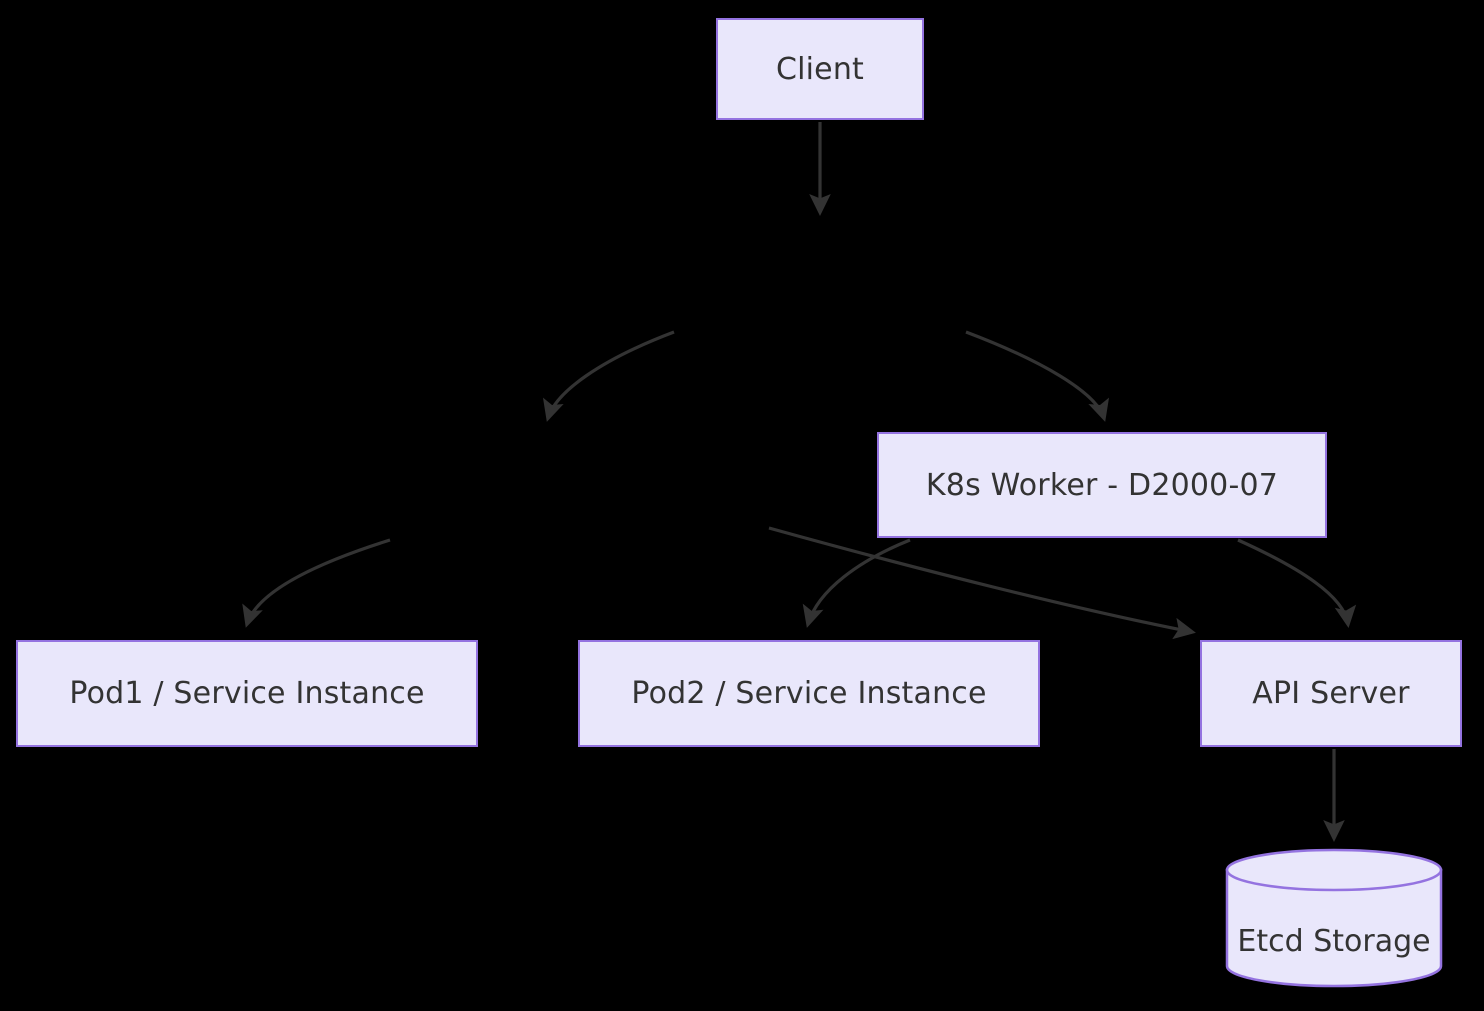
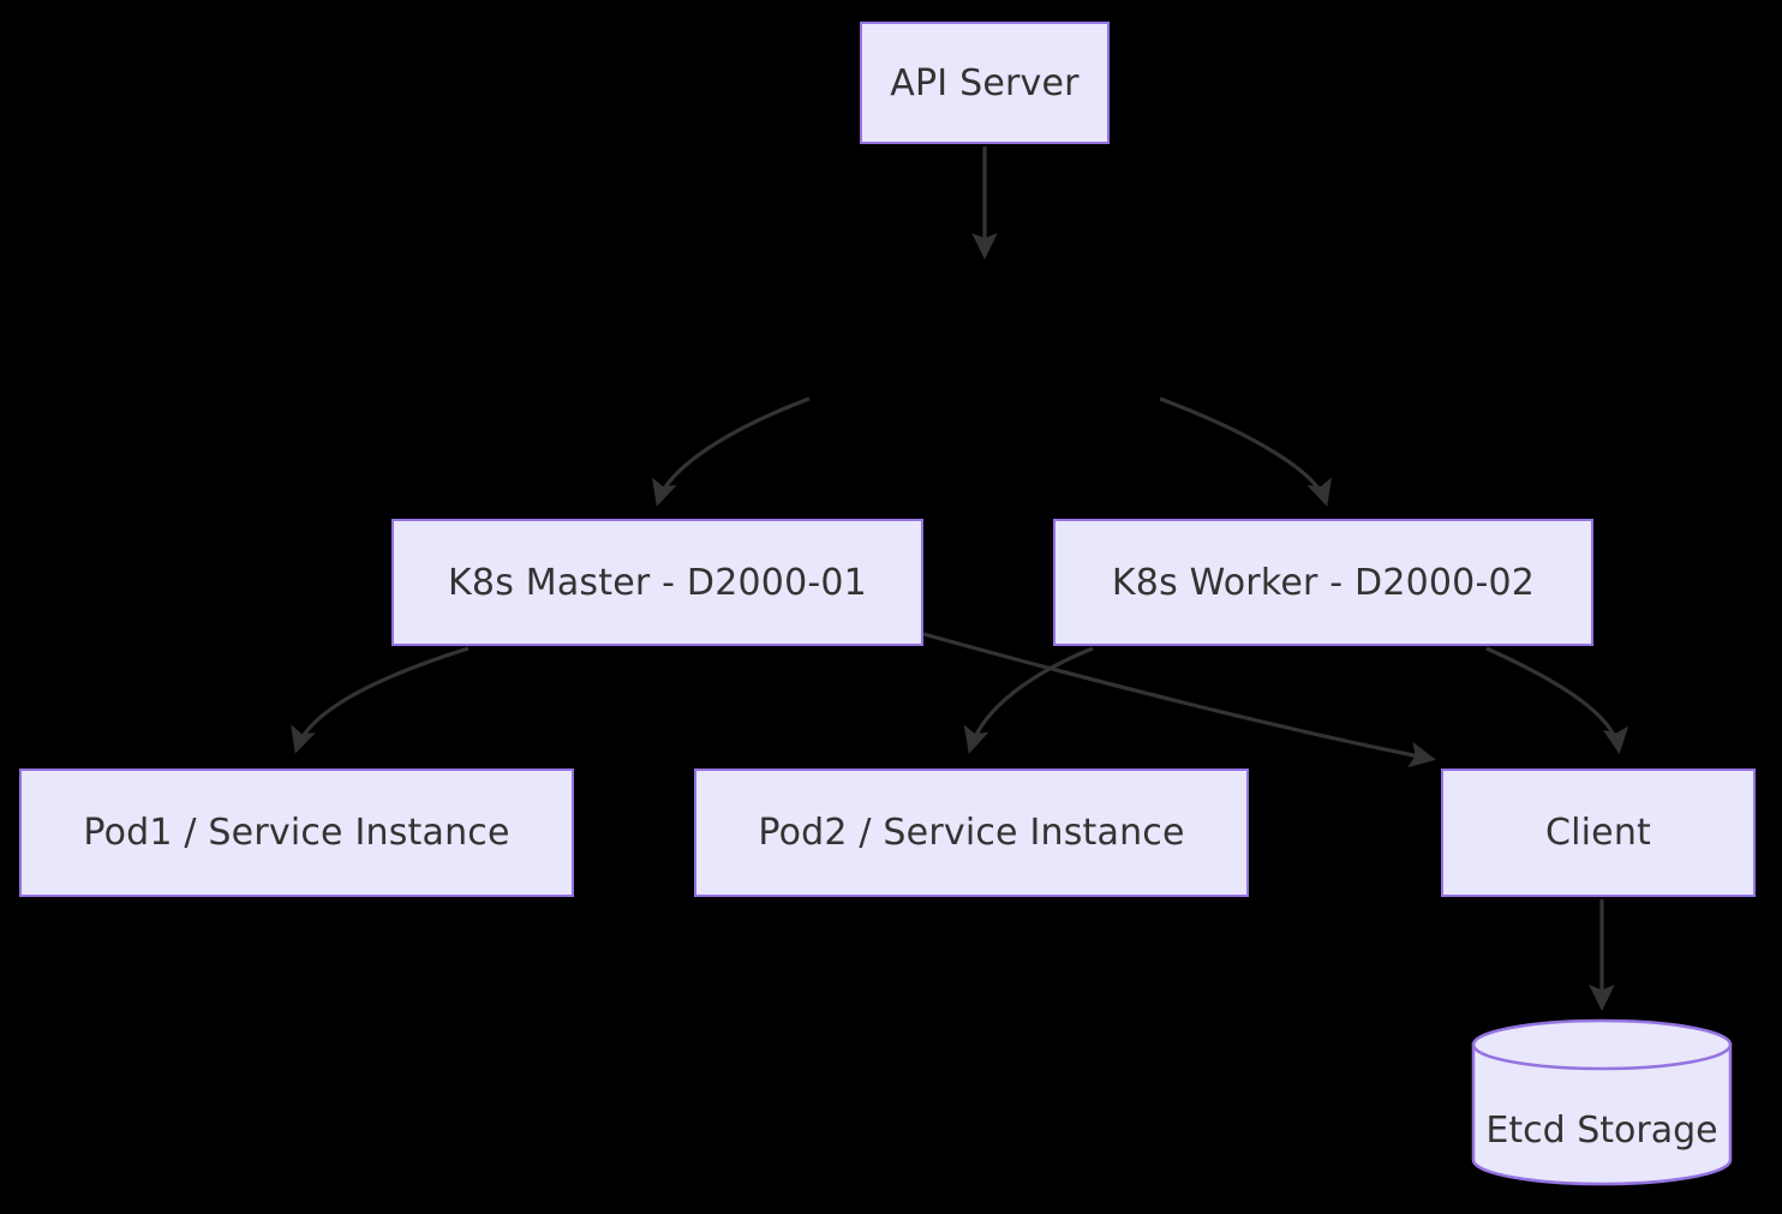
- Client
+ API Server
+ K8s Master - D2000-01
- K8s Worker - D2000-07
+ K8s Worker - D2000-02
  Pod1 / Service Instance
  Pod2 / Service Instance
- API Server
+ Client
  Etcd Storage
